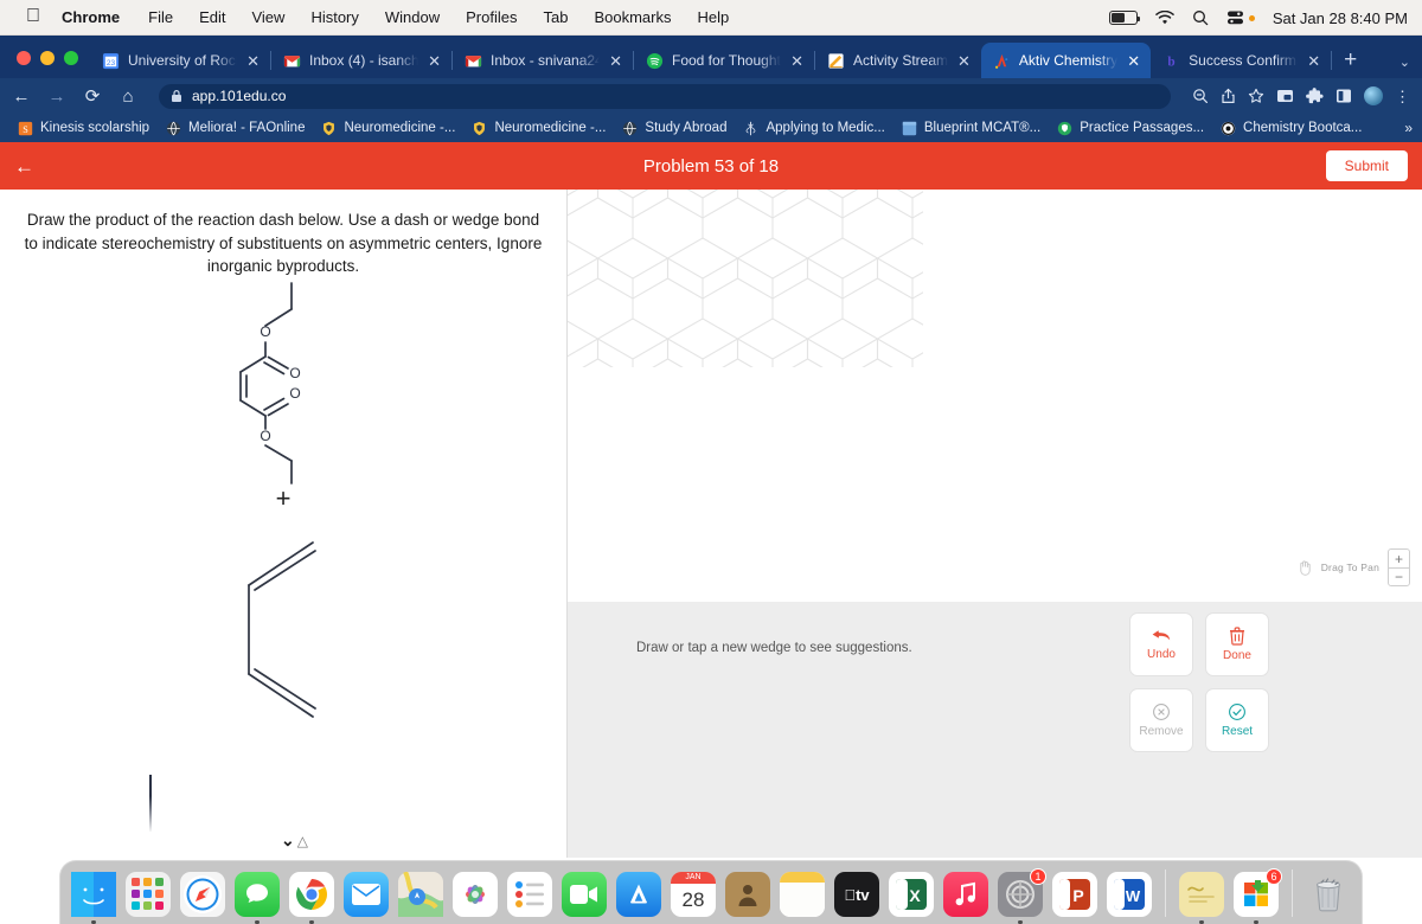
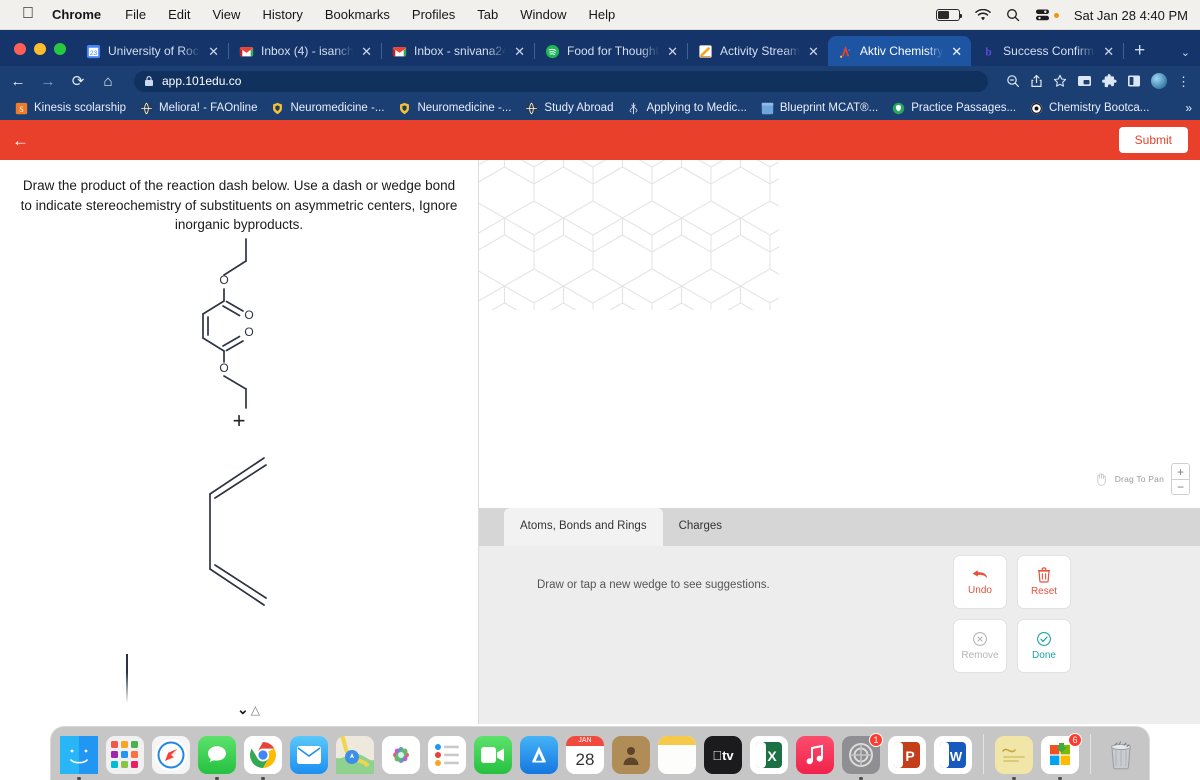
  
  Chrome
  File
  Edit
  View
  History
- Window
+ Bookmarks
  Profiles
  Tab
- Bookmarks
+ Window
  Help
- Sat Jan 28 8:40 PM
+ Sat Jan 28 4:40 PM
  University of Roc
  ✕
  Inbox (4) - isanch
  ✕
  Inbox - snivana24
  ✕
  Food for Thought
  ✕
  Activity Stream
  ✕
  Aktiv Chemistry
  ✕
  b
  Success Confirm
  ✕
  +
  ⌄
  ←
  →
  ⟳
  ⌂
  app.101edu.co
  ⋮
  S
  Kinesis scolarship
  Meliora! - FAOnline
  Neuromedicine -...
  Neuromedicine -...
  Study Abroad
  Applying to Medic...
  Blueprint MCAT®...
  Practice Passages...
  Chemistry Bootca...
  »
  ←
- Problem 53 of 18
  Submit
  Draw the product of the reaction dash below. Use a dash or wedge bond to indicate stereochemistry of substituents on asymmetric centers, Ignore inorganic byproducts.
  O
  O
  O
  O
  +
  ⌄
  △
  Drag To Pan
  +
  −
+ Atoms, Bonds and Rings
+ Charges
  Draw or tap a new wedge to see suggestions.
  Undo
- Done
+ Reset
  Remove
- Reset
+ Done
  28
  tv
  X
  1
  P
  W
  6
